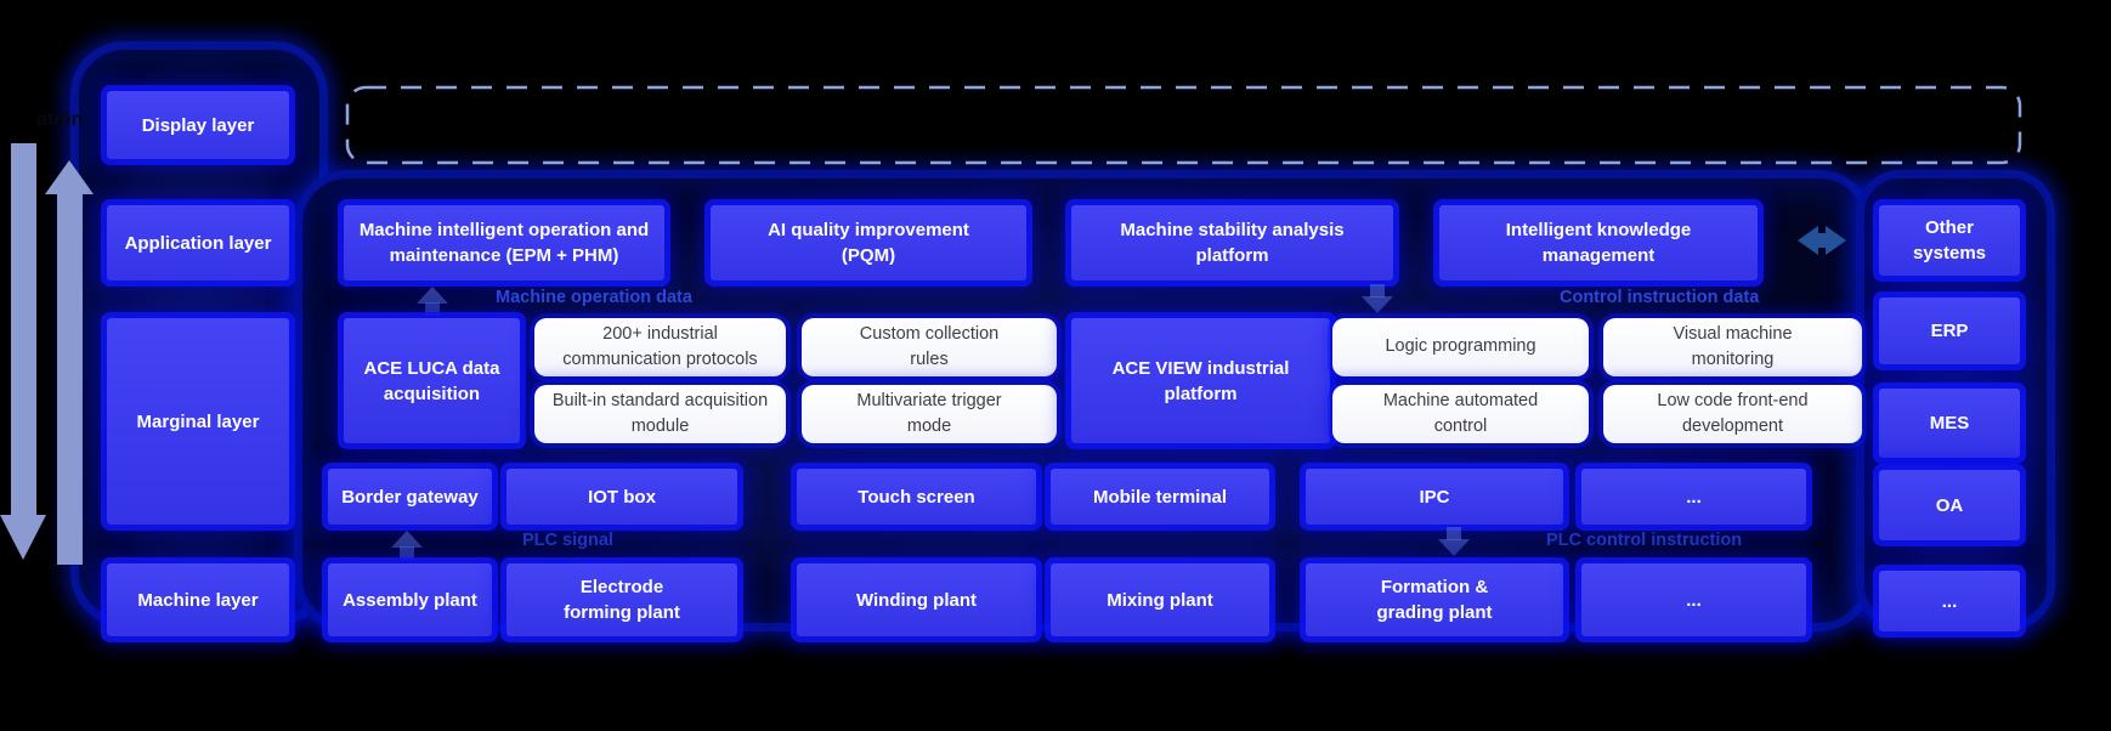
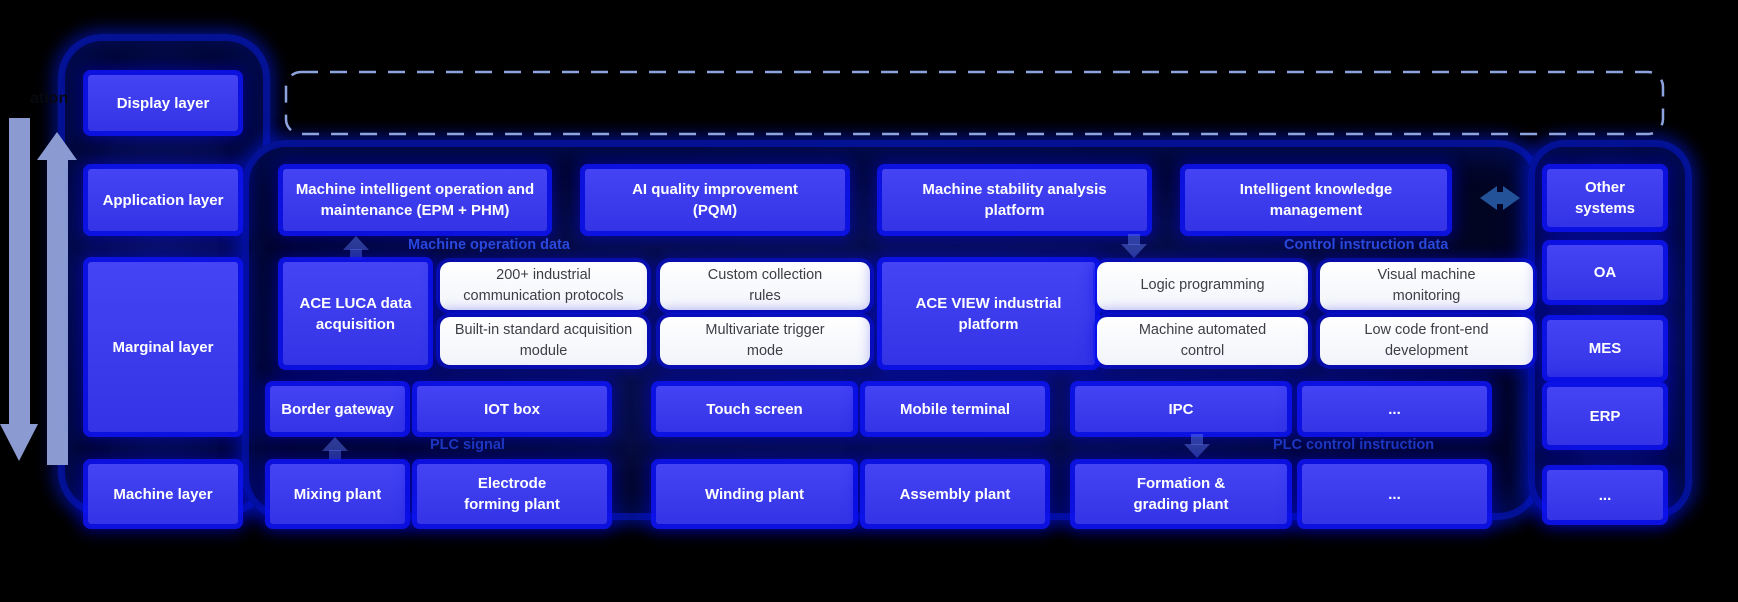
  ation
  Display layer
  Application layer
  Marginal layer
  Machine layer
  Machine intelligent operation and maintenance (EPM + PHM)
  AI quality improvement (PQM)
  Machine stability analysis platform
  Intelligent knowledge management
  Other systems
  Machine operation data
  Control instruction data
  ACE LUCA data acquisition
  200+ industrial communication protocols
  Built-in standard acquisition module
  Custom collection rules
  Multivariate trigger mode
  ACE VIEW industrial platform
  Logic programming
  Machine automated control
  Visual machine monitoring
  Low code front-end development
  Border gateway
  IOT box
  Touch screen
  Mobile terminal
  IPC
  ...
  PLC signal
  PLC control instruction
- Assembly plant
+ Mixing plant
  Electrode forming plant
  Winding plant
- Mixing plant
+ Assembly plant
  Formation & grading plant
  ...
- ERP
+ OA
  MES
- OA
+ ERP
  ...
